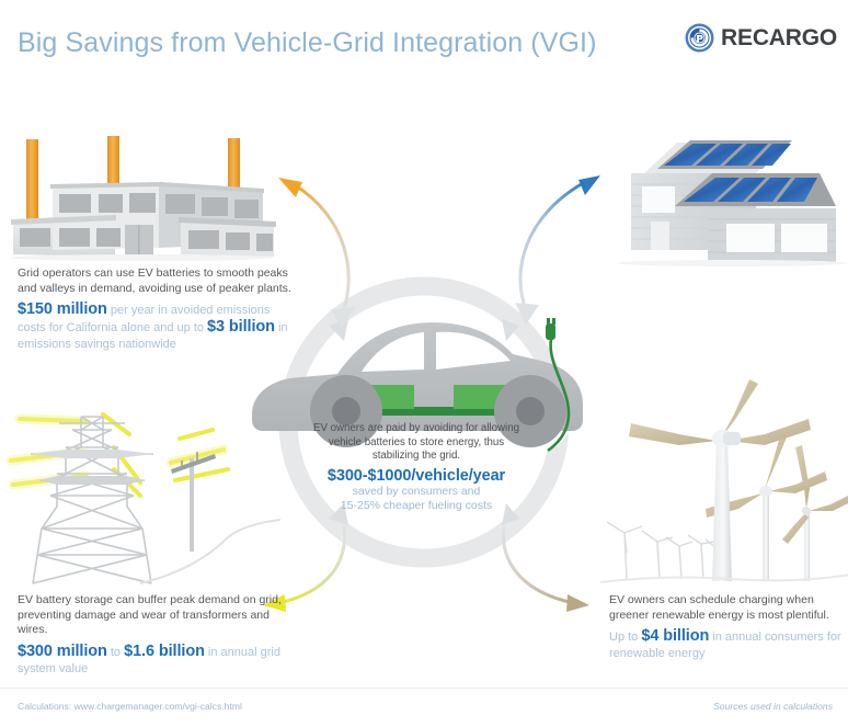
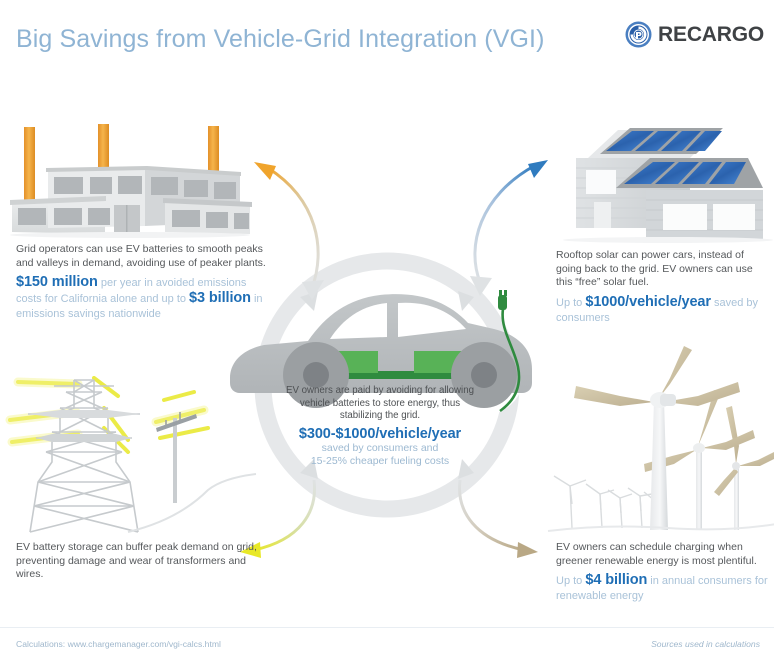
  Big Savings from Vehicle-Grid Integration (VGI)
  RECARGO
  Grid operators can use EV batteries to smooth peaks and valleys in demand, avoiding use of peaker plants.
  $150 million per year in avoided emissions costs for California alone and up to $3 billion in emissions savings nationwide
+ Rooftop solar can power cars, instead of going back to the grid. EV owners can use this “free” solar fuel.
+ Up to $1000/vehicle/year saved by consumers
  EV battery storage can buffer peak demand on grid, preventing damage and wear of transformers and wires.
- $300 million to $1.6 billion in annual grid system value
  EV owners can schedule charging when greener renewable energy is most plentiful.
  Up to $4 billion in annual consumers for renewable energy
  EV owners are paid by avoiding for allowing vehicle batteries to store energy, thus stabilizing the grid.
  $300-$1000/vehicle/year
  saved by consumers and
  15-25% cheaper fueling costs
  Calculations: www.chargemanager.com/vgi-calcs.html
  Sources used in calculations
